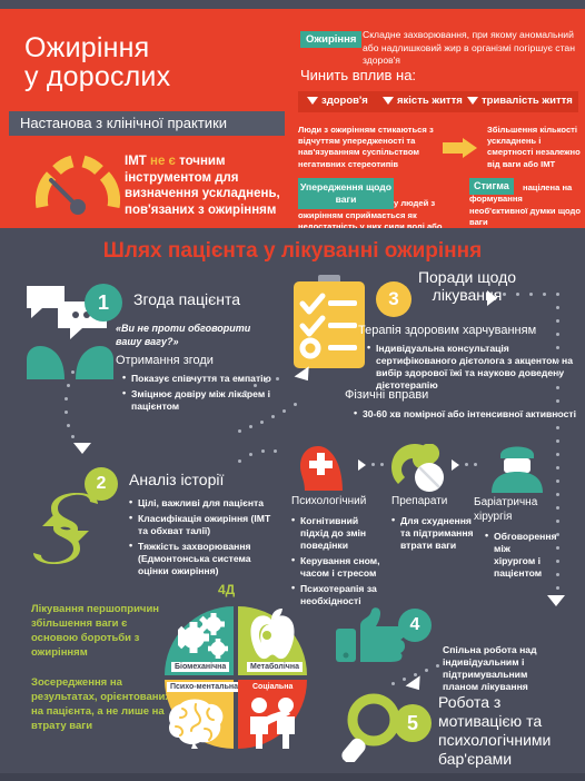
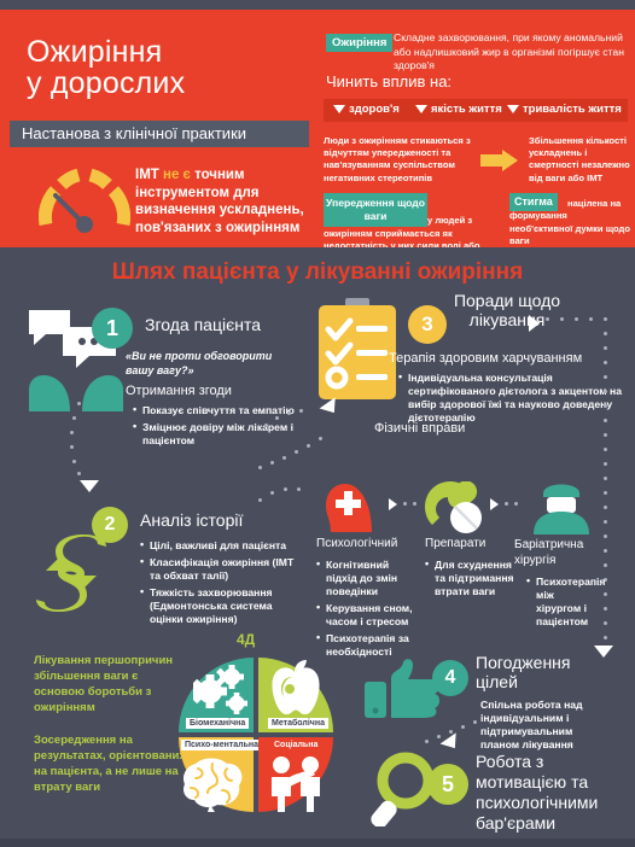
  Ожиріння
  у дорослих
  Настанова з клінічної практики
  ІМТ не є точним інструментом для визначення ускладнень, пов'язаних з ожирінням
  Ожиріння
  Складне захворювання, при якому аномальний або надлишковий жир в організмі погіршує стан здоров'я
  Чинить вплив на:
  здоров'я
  якість життя
  тривалість життя
  Люди з ожирінням стикаються з відчуттям упередженості та нав'язуванням суспільством негативних стереотипів
  Збільшення кількості ускладнень і смертності незалежно від ваги або ІМТ
  Упередження щодо ваги
  Стигма
  націлена на формування необ'єктивної думки щодо ваги
  Шлях пацієнта у лікуванні ожиріння
  1
  Згода пацієнта
  «Ви не проти обговорити вашу вагу?»
  Отримання згоди
  Показує співчуття та емпатію
  Зміцнює довіру між лікарем і пацієнтом
  2
  Аналіз історії
  Цілі, важливі для пацієнта
  Класифікація ожиріння (ІМТ та обхват талії)
  Тяжкість захворювання (Едмонтонська система оцінки ожиріння)
  3
  Поради щодо лікування
  Терапія здоровим харчуванням
  Індивідуальна консультація сертифікованого дієтолога з акценто на вибір здорової їжі та науково доведеу дієтотерапію
  Фізичні вправи
- 30-60 хв помірної або інтенсивної активності
  Психологічний
  Когнітивний підхід до змін поведінки
  Керування сном, часом і стресом
  Психотерапія за необхідності
  Препарати
  Для схуднення та підтримання втрати ваги
  Баріатрична хірургія
- Обговорення між хірургом і пацієнтом
+ Психотерапія між хірургом і пацієнтом
  4
+ Погодження цілей
  Спільна робота над індивідуальним і підтримувальним планом лікування
  5
  Робота з мотивацією та психологічними бар'єрами
  4Д
  Лікування першопричин збільшення ваги є основою боротьби з ожирінням
  Зосередження на результатах, орієнтовани на пацієнта, а не лише на втрату ваги
